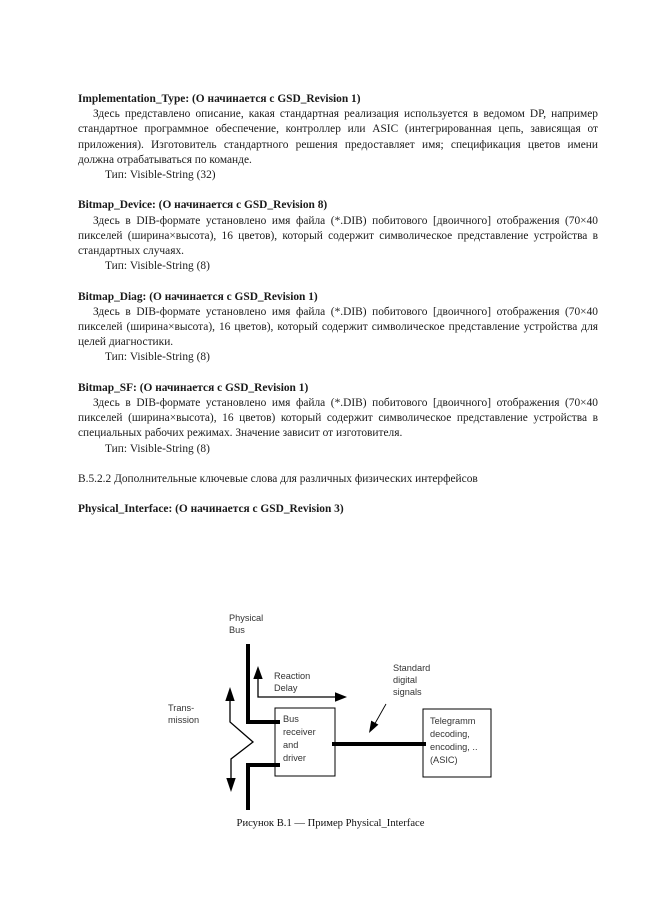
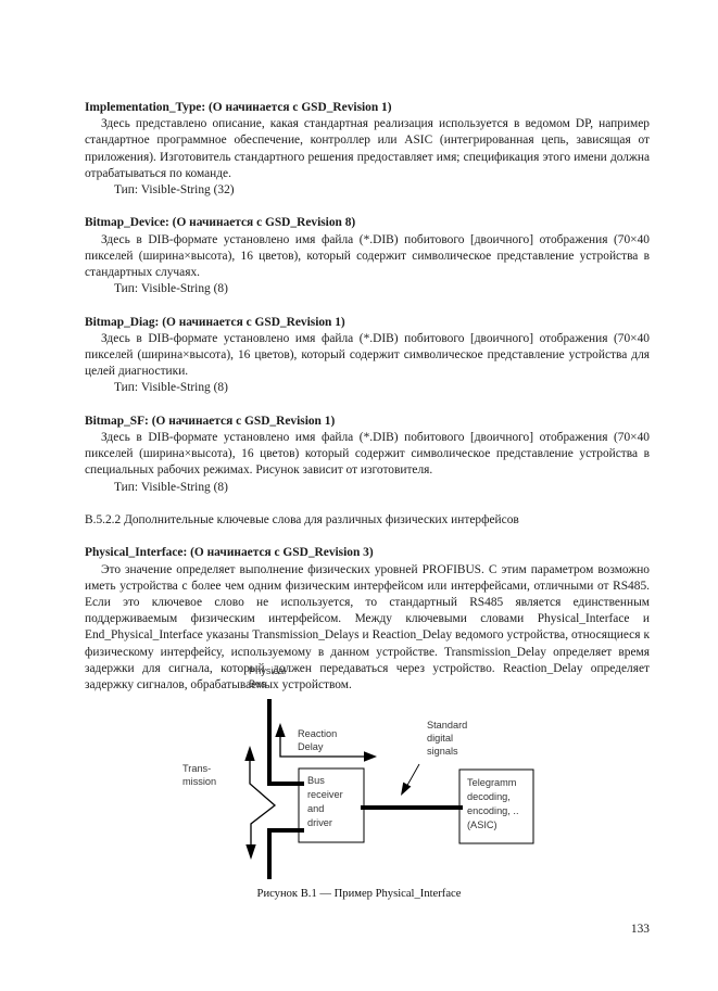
  Implementation_Type: (О начинается с GSD_Revision 1)
- Здесь представлено описание, какая стандартная реализация используется в ведомом DP, например стандартное программное обеспечение, контроллер или ASIC (интегрированная цепь, зависящая от приложения). Изготовитель стандартного решения предоставляет имя; спецификация цветов имени должна отрабатываться по команде.
+ Здесь представлено описание, какая стандартная реализация используется в ведомом DP, например стандартное программное обеспечение, контроллер или ASIC (интегрированная цепь, зависящая от приложения). Изготовитель стандартного решения предоставляет имя; спецификация этого имени должна отрабатываться по команде.
  Тип: Visible-String (32)
  Bitmap_Device: (О начинается с GSD_Revision 8)
  Здесь в DIB-формате установлено имя файла (*.DIB) побитового [двоичного] отображения (70×40 пикселей (ширина×высота), 16 цветов), который содержит символическое представление устройства в стандартных случаях.
  Тип: Visible-String (8)
  Bitmap_Diag: (О начинается с GSD_Revision 1)
  Здесь в DIB-формате установлено имя файла (*.DIB) побитового [двоичного] отображения (70×40 пикселей (ширина×высота), 16 цветов), который содержит символическое представление устройства для целей диагностики.
  Тип: Visible-String (8)
  Bitmap_SF: (О начинается с GSD_Revision 1)
- Здесь в DIB-формате установлено имя файла (*.DIB) побитового [двоичного] отображения (70×40 пикселей (ширина×высота), 16 цветов) который содержит символическое представление устройства в специальных рабочих режимах. Значение зависит от изготовителя.
+ Здесь в DIB-формате установлено имя файла (*.DIB) побитового [двоичного] отображения (70×40 пикселей (ширина×высота), 16 цветов) который содержит символическое представление устройства в специальных рабочих режимах. Рисунок зависит от изготовителя.
  Тип: Visible-String (8)
  В.5.2.2 Дополнительные ключевые слова для различных физических интерфейсов
  Physical_Interface: (О начинается с GSD_Revision 3)
+ Это значение определяет выполнение физических уровней PROFIBUS. С этим параметром возможно иметь устройства с более чем одним физическим интерфейсом или интерфейсами, отличными от RS485. Если это ключевое слово не используется, то стандартный RS485 является единственным поддерживаемым физическим интерфейсом. Между ключевыми словами Physical_Interface и End_Physical_Interface указаны Transmission_Delays и Reaction_Delay ведомого устройства, относящиеся к физическому интерфейсу, используемому в данном устройстве. Transmission_Delay определяет время задержки для сигнала, который должен передаваться через устройство. Reaction_Delay определяет задержку сигналов, обрабатываемых устройством.
  Physical
  Bus
  Reaction
  Delay
  Trans-
  mission
  Bus
  receiver
  and
  driver
  Telegramm
  decoding,
  encoding, ..
  (ASIC)
  Standard
  digital
  signals
  Рисунок В.1 — Пример Physical_Interface
+ 133
